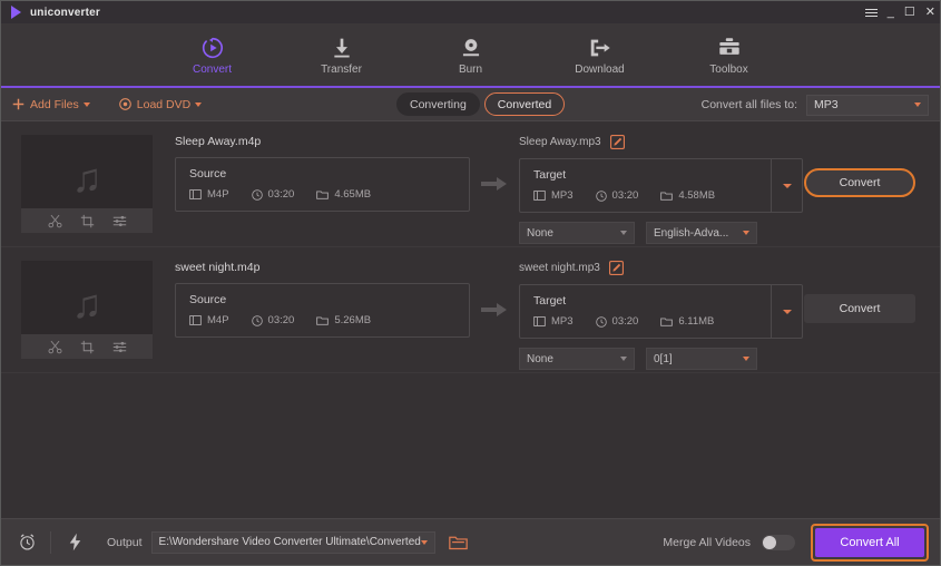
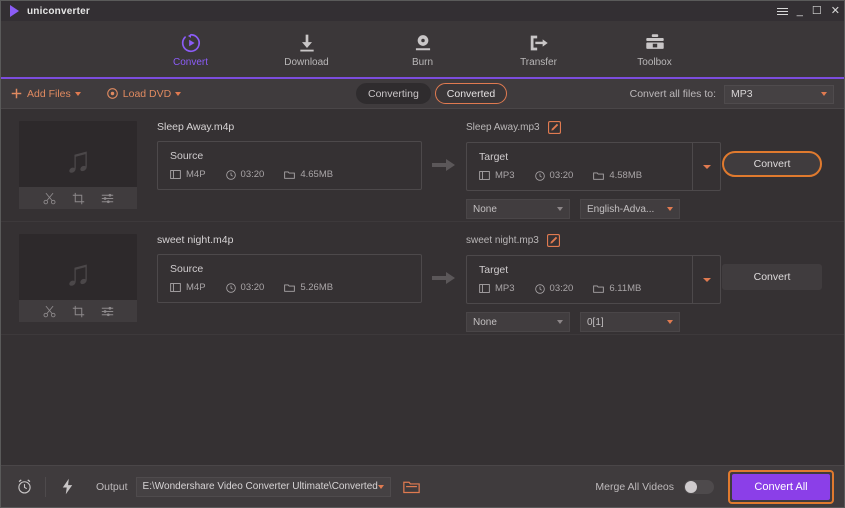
  uniconverter
  _
  ☐
  ✕
  Convert
- Transfer
+ Download
  Burn
- Download
+ Transfer
  Toolbox
  Add Files
  Load DVD
  Converting
  Converted
  Convert all files to:
  MP3
  ♫
  Sleep Away.m4p
  Source
  M4P
  03:20
  4.65MB
  Sleep Away.mp3
  Target
  MP3
  03:20
  4.58MB
  None
  English-Adva...
  Convert
  ♫
  sweet night.m4p
  Source
  M4P
  03:20
  5.26MB
  sweet night.mp3
  Target
  MP3
  03:20
  6.11MB
  None
  0[1]
  Convert
  Output
  E:\Wondershare Video Converter Ultimate\Converted
  Merge All Videos
  Convert All
